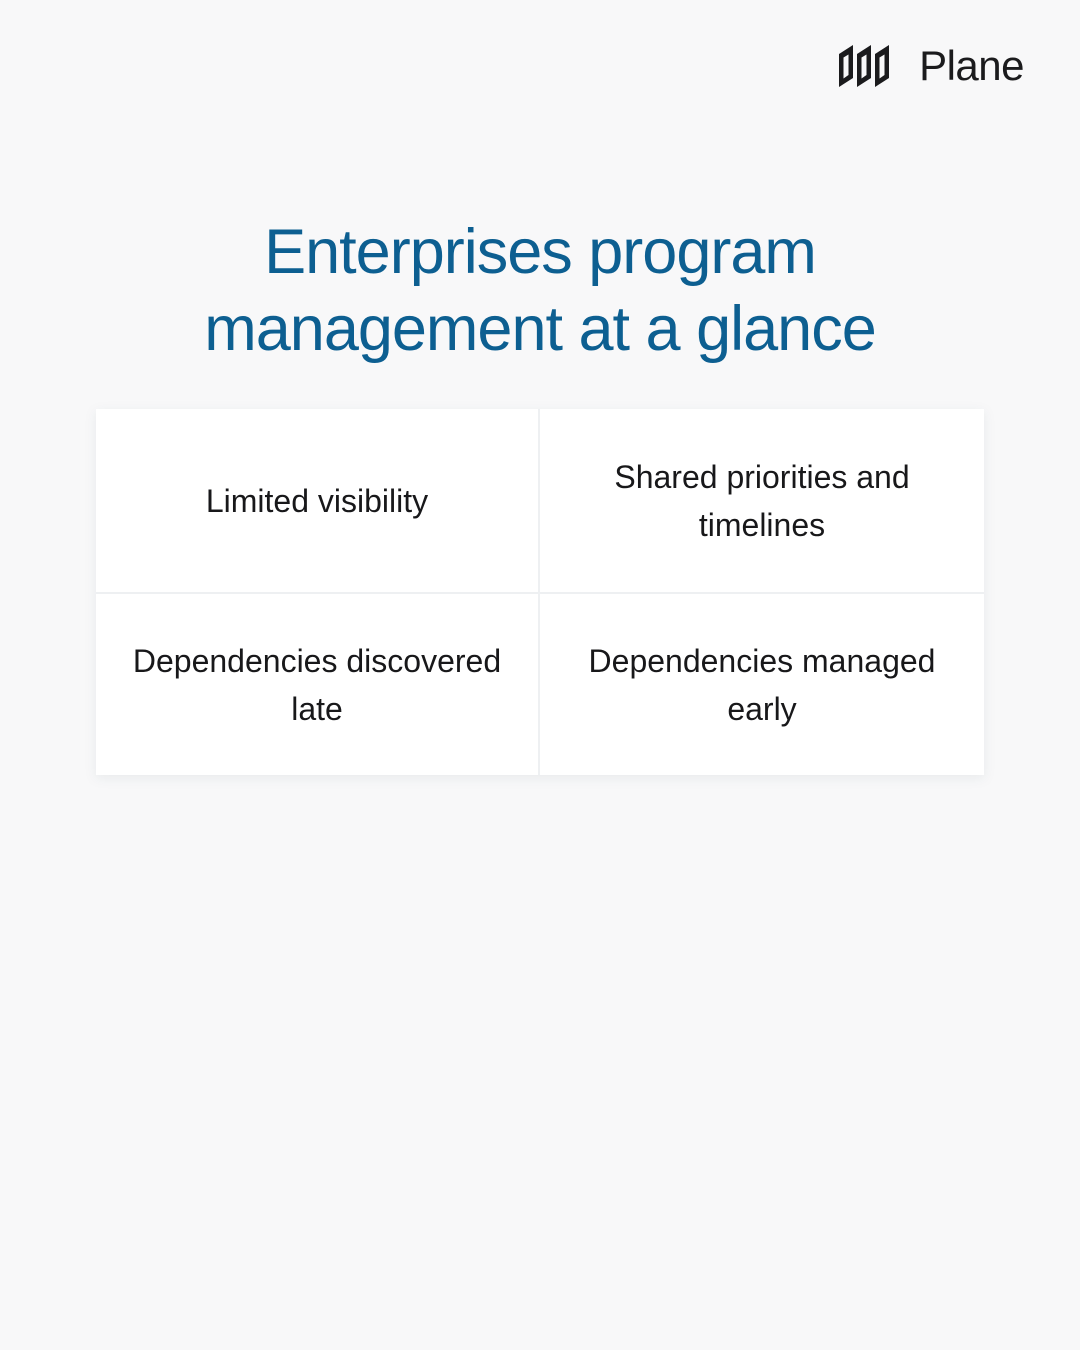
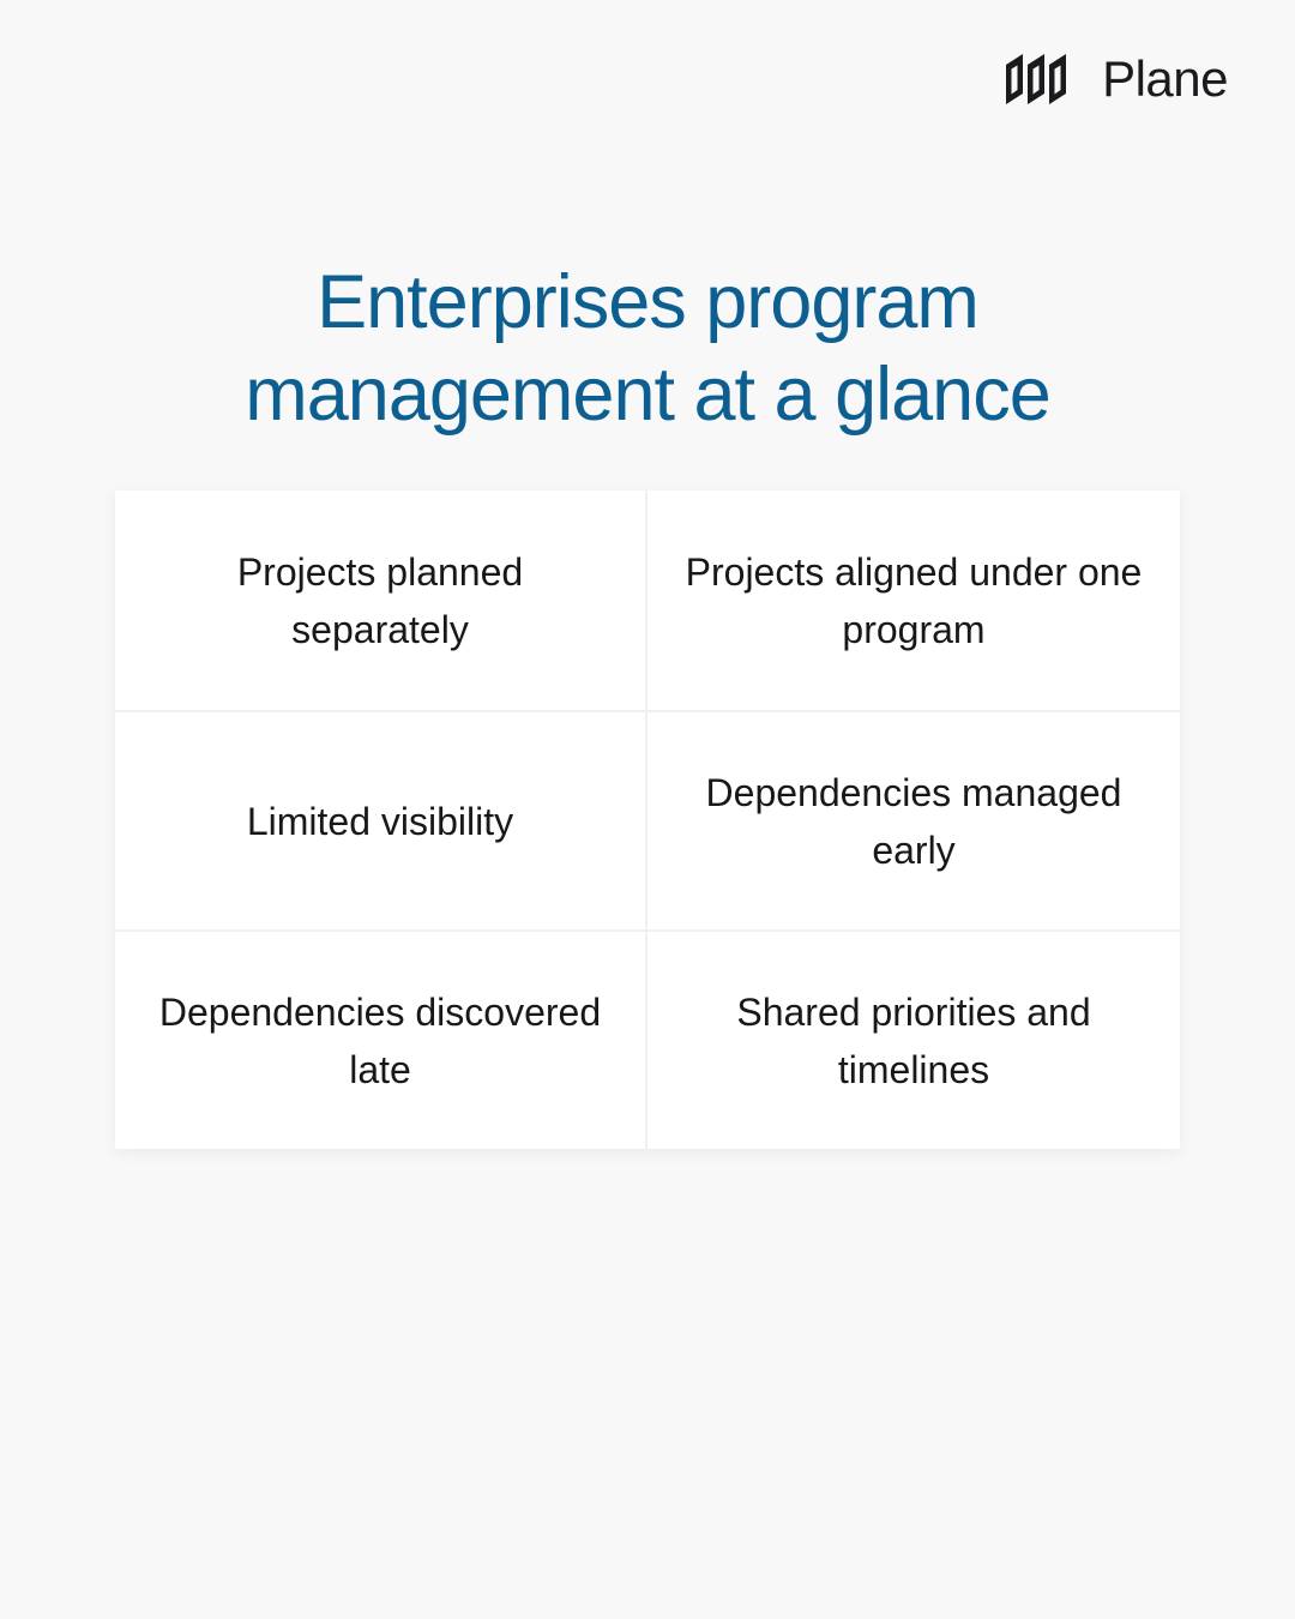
  Plane
  Enterprises program
  management at a glance
+ Projects planned separately
+ Projects aligned under one program
  Limited visibility
- Shared priorities and timelines
+ Dependencies managed early
  Dependencies discovered late
- Dependencies managed early
+ Shared priorities and timelines
